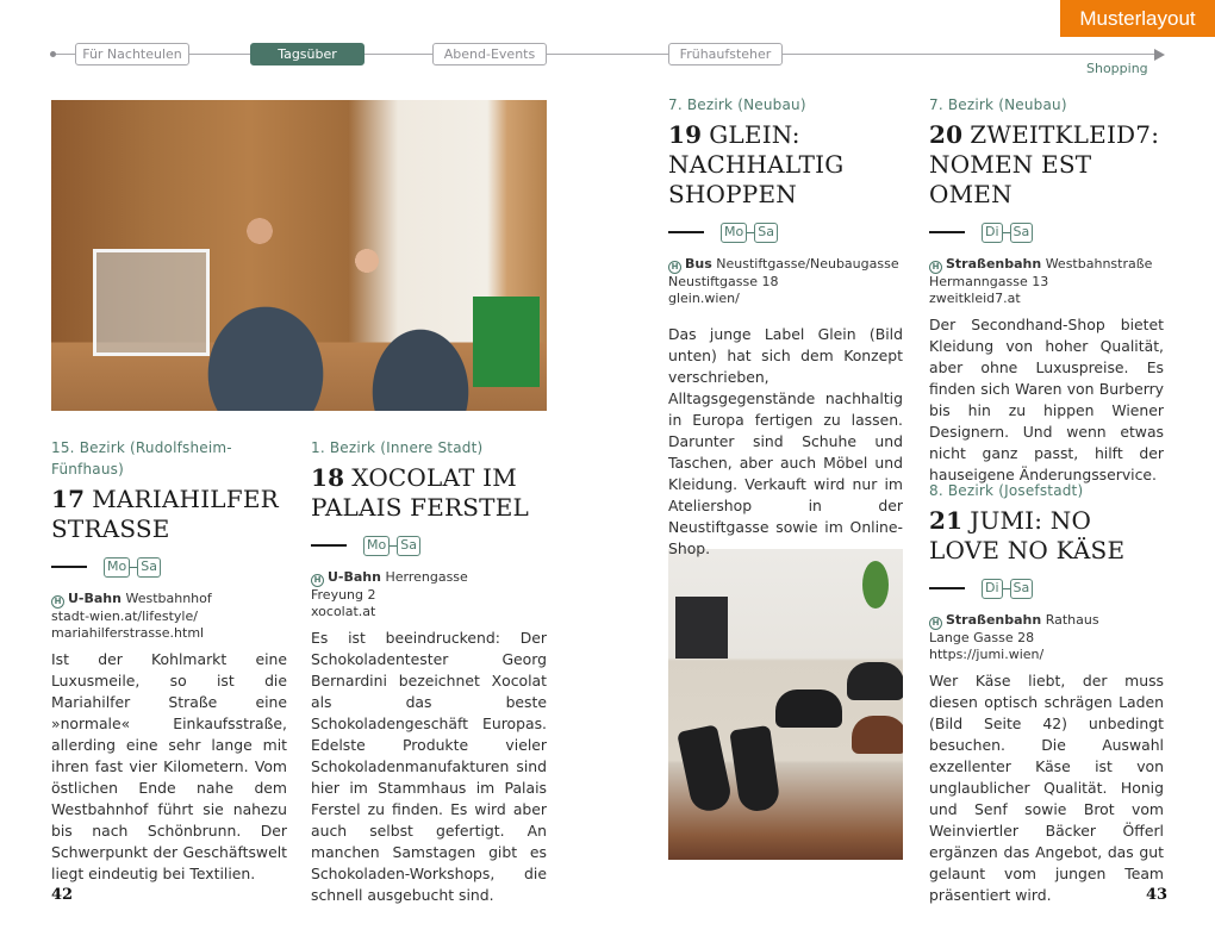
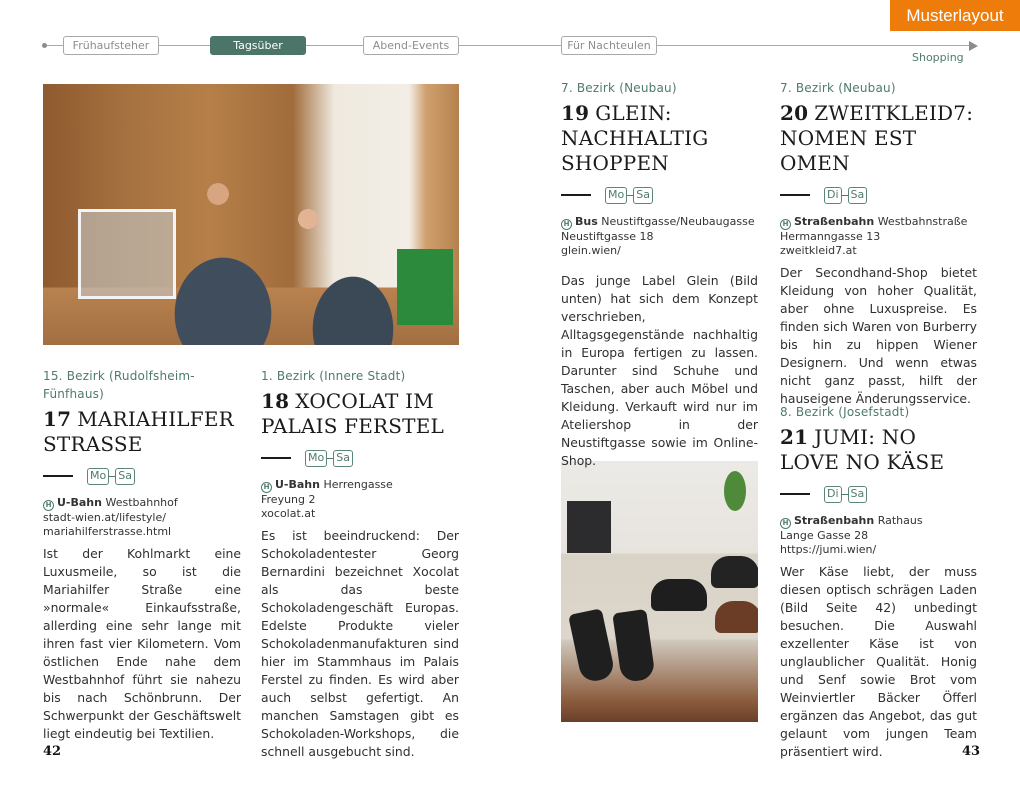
  Musterlayout
- Für Nachteulen
+ Frühaufsteher
  Tagsüber
  Abend-Events
- Frühaufsteher
+ Für Nachteulen
  Shopping
  15. Bezirk (Rudolfsheim-Fünfhaus)
  17 MARIAHILFER STRASSE
  Mo
  Sa
  H U-Bahn Westbahnhof
  stadt-wien.at/lifestyle/ mariahilferstrasse.html
  Ist der Kohlmarkt eine Luxusmeile, so ist die Mariahilfer Straße eine »normale« Einkaufsstraße, allerding eine sehr lange mit ihren fast vier Kilometern. Vom östlichen Ende nahe dem Westbahnhof führt sie nahezu bis nach Schönbrunn. Der Schwerpunkt der Geschäftswelt liegt eindeutig bei Textilien.
  1. Bezirk (Innere Stadt)
  18 XOCOLAT IM PALAIS FERSTEL
  Mo
  Sa
  H U-Bahn Herrengasse
  Freyung 2
  xocolat.at
  Es ist beeindruckend: Der Schokoladentester Georg Bernardini bezeichnet Xocolat als das beste Schokoladengeschäft Europas. Edelste Produkte vieler Schokoladenmanufakturen sind hier im Stammhaus im Palais Ferstel zu finden. Es wird aber auch selbst gefertigt. An manchen Samstagen gibt es Schokoladen-Workshops, die schnell ausgebucht sind.
  7. Bezirk (Neubau)
  19 GLEIN: NACHHALTIG SHOPPEN
  Mo
  Sa
  H Bus Neustiftgasse/Neubaugasse
  Neustiftgasse 18
  glein.wien/
  Das junge Label Glein (Bild unten) hat sich dem Konzept verschrieben, Alltagsgegenstände nachhaltig in Europa fertigen zu lassen. Darunter sind Schuhe und Taschen, aber auch Möbel und Kleidung. Verkauft wird nur im Ateliershop in der Neustiftgasse sowie im Online-Shop.
  7. Bezirk (Neubau)
  20 ZWEITKLEID7: NOMEN EST OMEN
  Di
  Sa
  H Straßenbahn Westbahnstraße
  Hermanngasse 13
  zweitkleid7.at
  Der Secondhand-Shop bietet Kleidung von hoher Qualität, aber ohne Luxuspreise. Es finden sich Waren von Burberry bis hin zu hippen Wiener Designern. Und wenn etwas nicht ganz passt, hilft der hauseigene Änderungsservice.
  8. Bezirk (Josefstadt)
  21 JUMI: NO LOVE NO KÄSE
  Di
  Sa
  H Straßenbahn Rathaus
  Lange Gasse 28
  https://jumi.wien/
  Wer Käse liebt, der muss diesen optisch schrägen Laden (Bild Seite 42) unbedingt besuchen. Die Auswahl exzellenter Käse ist von unglaublicher Qualität. Honig und Senf sowie Brot vom Weinviertler Bäcker Öfferl ergänzen das Angebot, das gut gelaunt vom jungen Team präsentiert wird.
  42
  43
